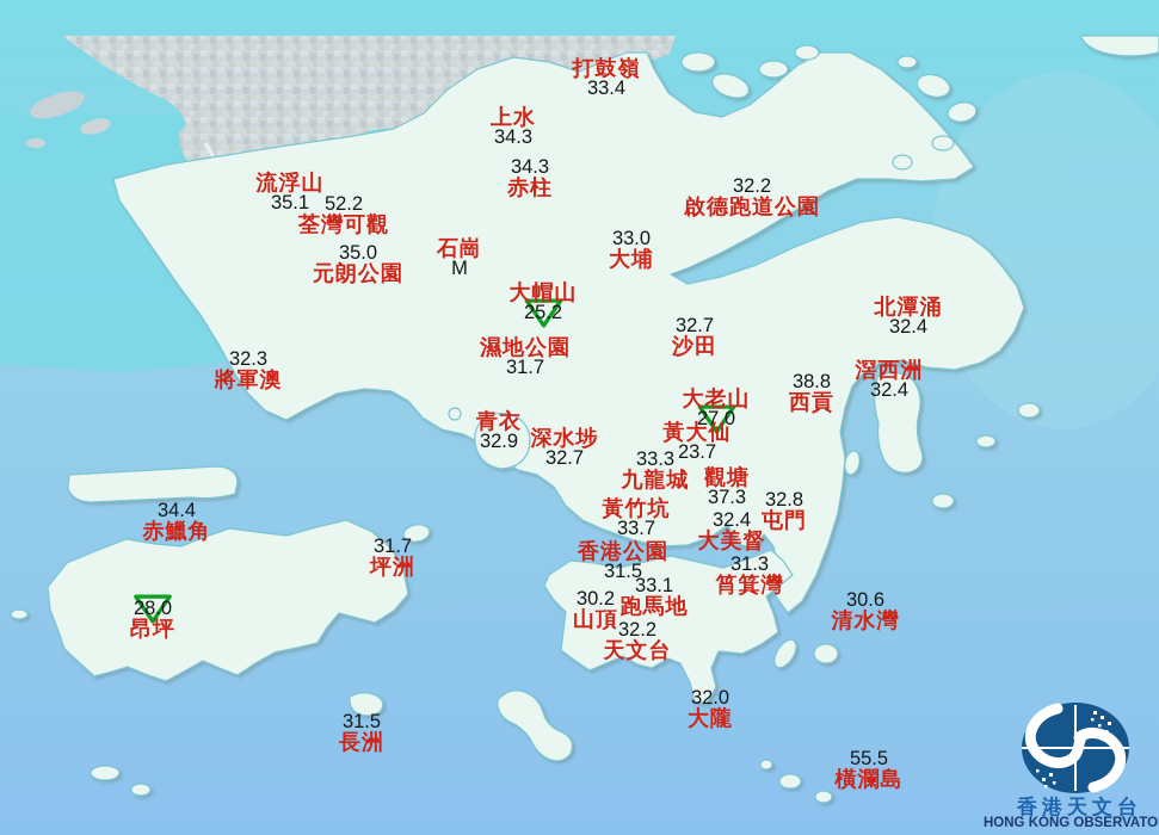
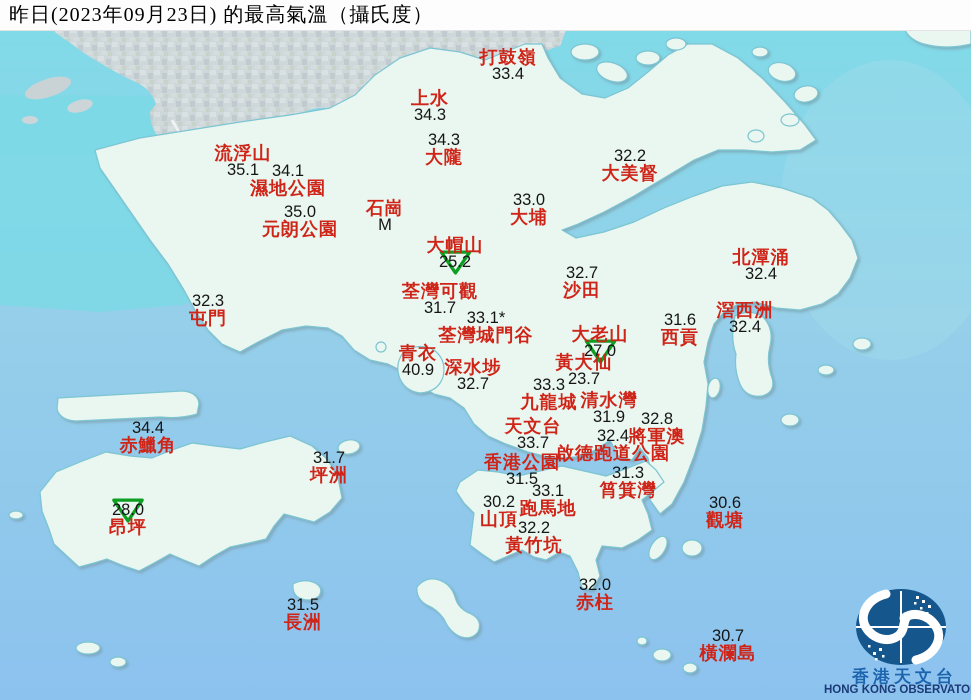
+ 昨日(2023年09月23日) 的最高氣溫（攝氏度）
  打鼓嶺
  33.4
  上水
  34.3
  34.3
- 赤柱
+ 大隴
  流浮山
  35.1
- 52.2
+ 34.1
- 荃灣可觀
+ 濕地公園
  32.2
- 啟德跑道公園
+ 大美督
  35.0
  元朗公園
  石崗
  M
  33.0
  大埔
  大帽山
  25.2
  32.7
  沙田
  北潭涌
  32.4
  32.3
- 將軍澳
+ 屯門
- 濕地公園
+ 荃灣可觀
  31.7
+ 33.1*
+ 荃灣城門谷
- 38.8
+ 31.6
  西貢
  滘西洲
  32.4
  大老山
  27.0
  青衣
- 32.9
+ 40.9
  深水埗
  32.7
  黃大仙
  23.7
  33.3
  九龍城
- 觀塘
+ 清水灣
- 37.3
+ 31.9
  34.4
  赤鱲角
- 黃竹坑
+ 天文台
  33.7
  32.8
- 屯門
+ 將軍澳
  32.4
- 大美督
+ 啟德跑道公園
  31.7
  坪洲
  香港公園
  31.5
  31.3
  筲箕灣
  33.1
  跑馬地
  30.2
  山頂
  30.6
- 清水灣
+ 觀塘
  32.2
- 天文台
+ 黃竹坑
  28.0
  昂坪
  32.0
- 大隴
+ 赤柱
  31.5
  長洲
- 55.5
+ 30.7
  橫瀾島
  香港天文台
  HONG KONG OBSERVATO
